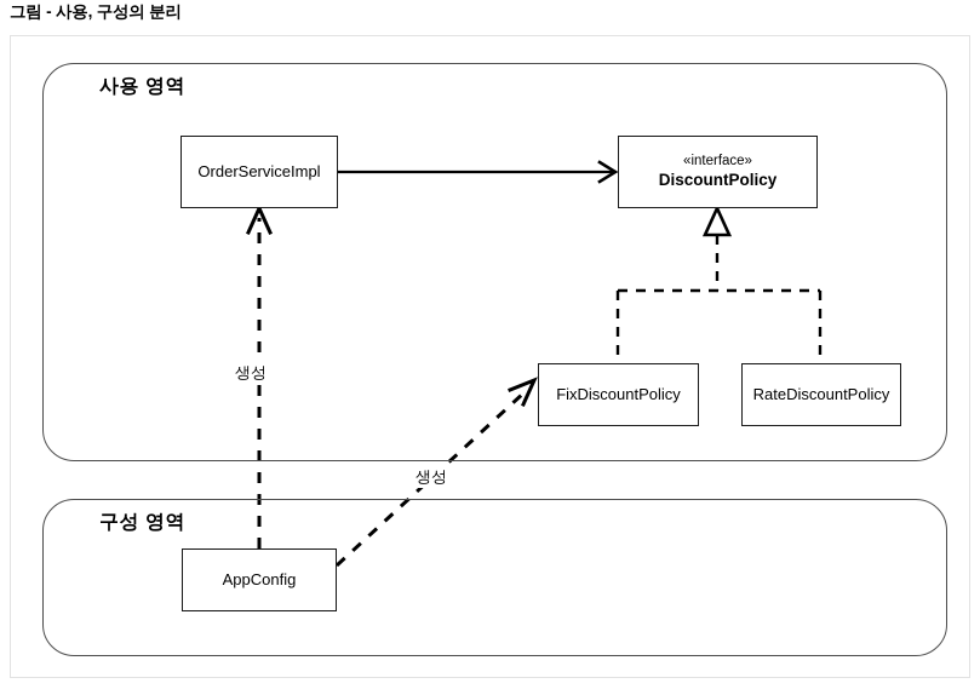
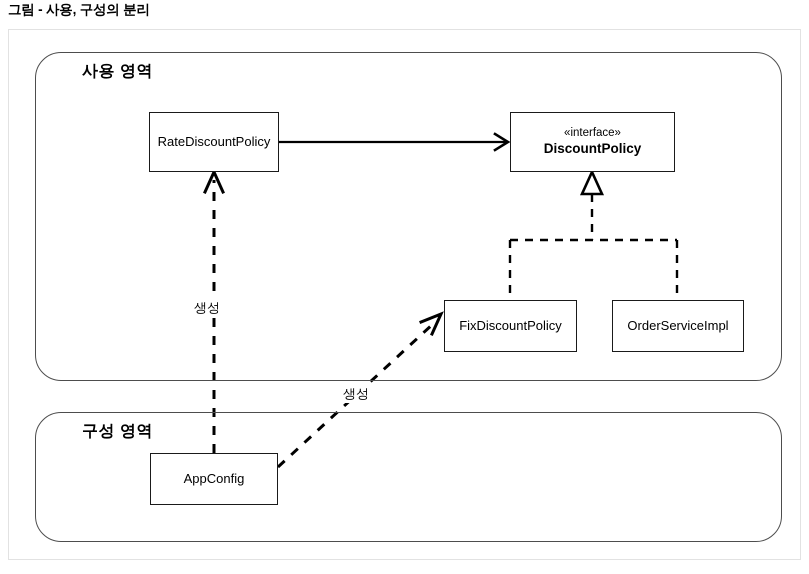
  그림 - 사용, 구성의 분리
  사용 영역
  구성 영역
- OrderServiceImpl
+ RateDiscountPolicy
  «interface»
  DiscountPolicy
  FixDiscountPolicy
- RateDiscountPolicy
+ OrderServiceImpl
  AppConfig
  생성
  생성
